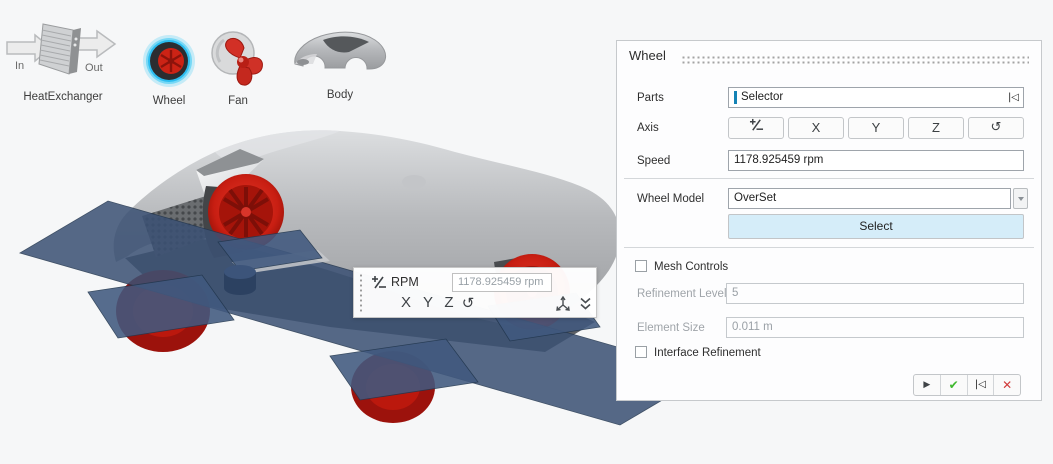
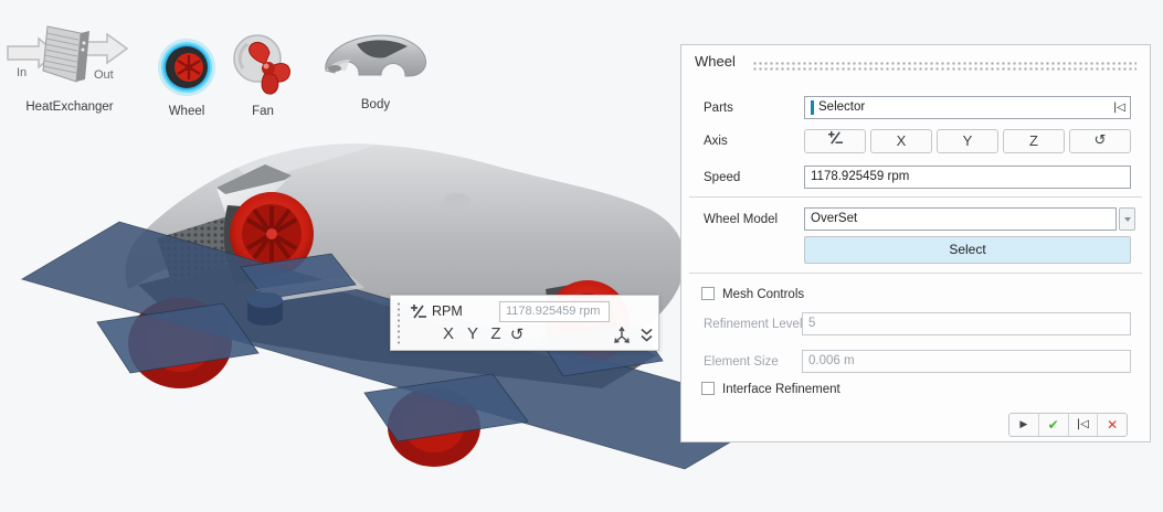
  In
  Out
  HeatExchanger
  Wheel
  Fan
  Body
  RPM
  1178.925459 rpm
  X
  Y
  Z
  ↺
  Wheel
  Parts
  Selector
  |◁
  Axis
  X
  Y
  Z
  ↺
  Speed
  1178.925459 rpm
  Wheel Model
  OverSet
  Select
  Mesh Controls
  Refinement Leve
  5
  Element Size
- 0.011 m
+ 0.006 m
  Interface Refinement
  ▶
  ✔
  |◁
  ✕
